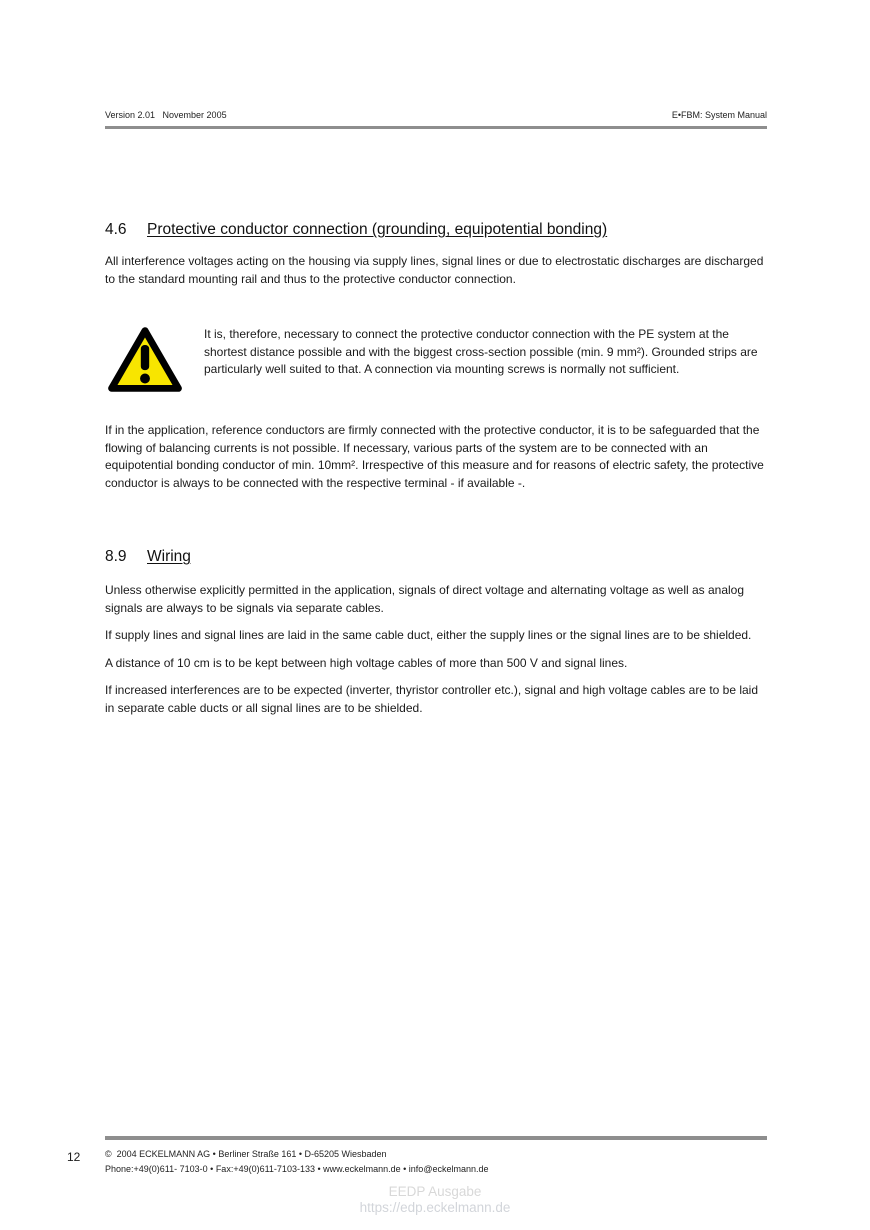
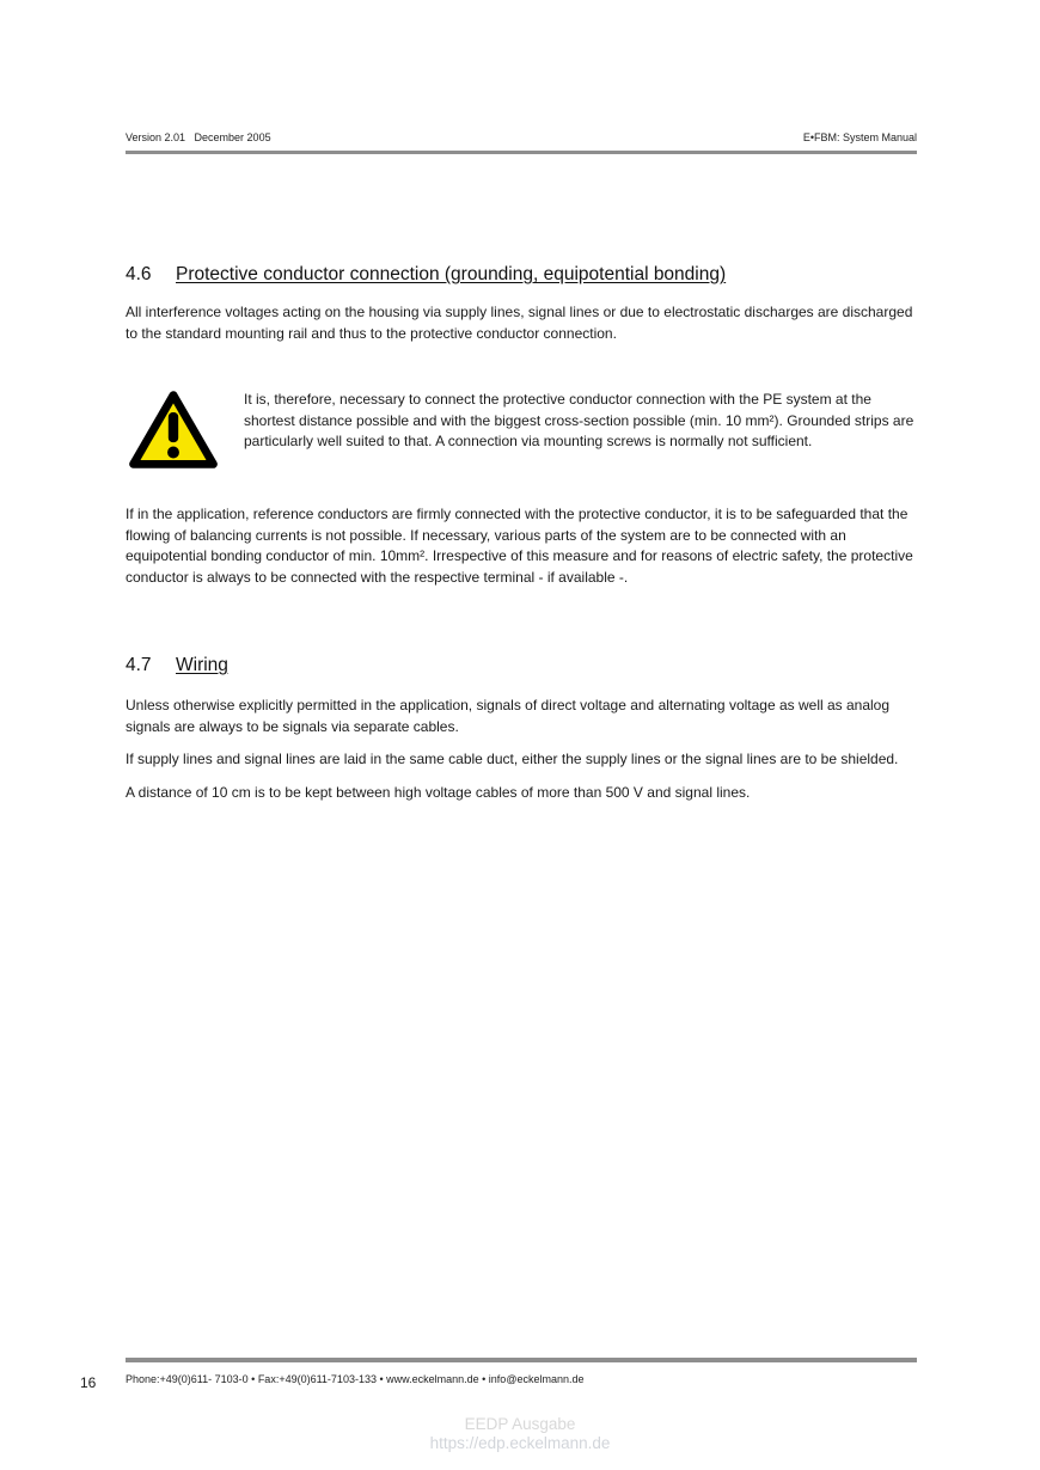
- Version 2.01 November 2005
+ Version 2.01 December 2005
  E•FBM: System Manual
  4.6
  Protective conductor connection (grounding, equipotential bonding)
  All interference voltages acting on the housing via supply lines, signal lines or due to electrostatic discharges are discharged to the standard mounting rail and thus to the protective conductor connection.
- It is, therefore, necessary to connect the protective conductor connection with the PE system at the shortest distance possible and with the biggest cross-section possible (min. 9 mm²). Grounded strips are particularly well suited to that. A connection via mounting screws is normally not sufficient.
+ It is, therefore, necessary to connect the protective conductor connection with the PE system at the shortest distance possible and with the biggest cross-section possible (min. 10 mm²). Grounded strips are particularly well suited to that. A connection via mounting screws is normally not sufficient.
  If in the application, reference conductors are firmly connected with the protective conductor, it is to be safeguarded that the flowing of balancing currents is not possible. If necessary, various parts of the system are to be connected with an equipotential bonding conductor of min. 10mm². Irrespective of this measure and for reasons of electric safety, the protective conductor is always to be connected with the respective terminal - if available -.
- 8.9
+ 4.7
  Wiring
  Unless otherwise explicitly permitted in the application, signals of direct voltage and alternating voltage as well as analog signals are always to be signals via separate cables.
  If supply lines and signal lines are laid in the same cable duct, either the supply lines or the signal lines are to be shielded.
  A distance of 10 cm is to be kept between high voltage cables of more than 500 V and signal lines.
- If increased interferences are to be expected (inverter, thyristor controller etc.), signal and high voltage cables are to be laid in separate cable ducts or all signal lines are to be shielded.
- 12
+ 16
- © 2004 ECKELMANN AG • Berliner Straße 161 • D-65205 Wiesbaden
  Phone:+49(0)611- 7103-0 • Fax:+49(0)611-7103-133 • www.eckelmann.de • info@eckelmann.de
  EEDP Ausgabe
  https://edp.eckelmann.de
